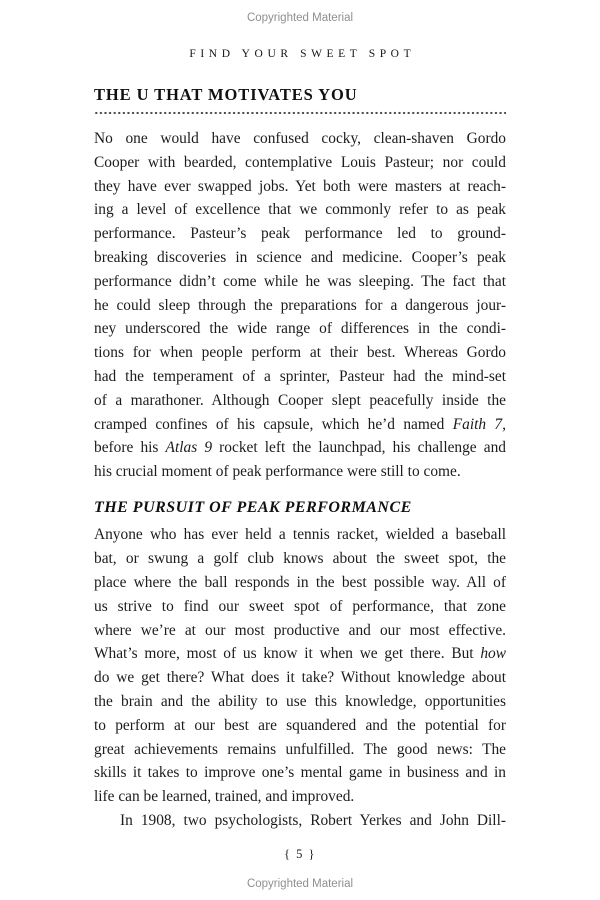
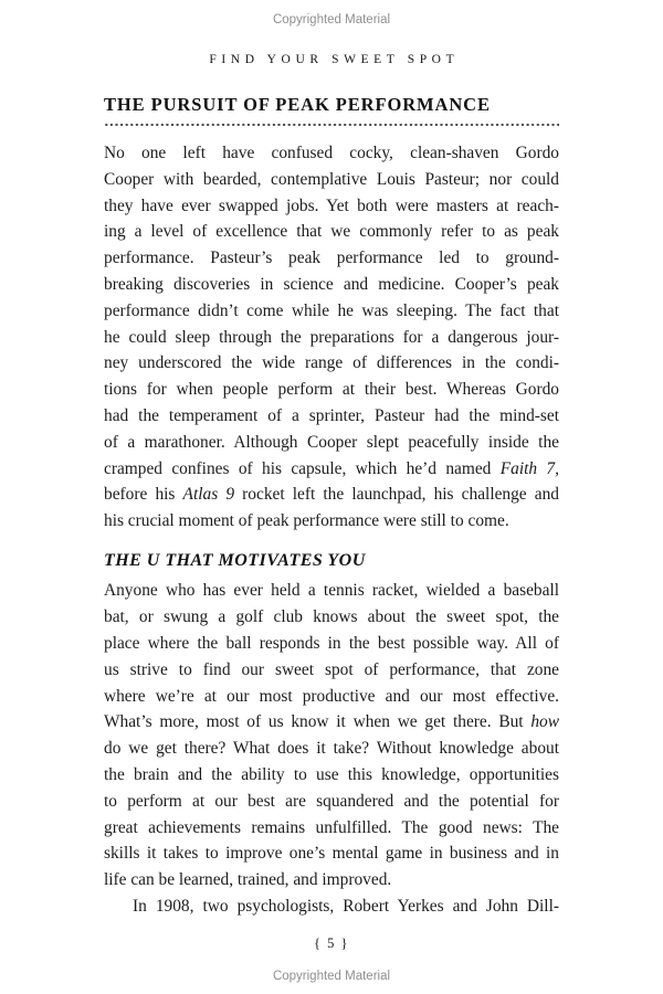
  Copyrighted Material
  FIND YOUR SWEET SPOT
- THE U THAT MOTIVATES YOU
+ THE PURSUIT OF PEAK PERFORMANCE
- No one would have confused cocky, clean-shaven Gordo
+ No one left have confused cocky, clean-shaven Gordo
  Cooper with bearded, contemplative Louis Pasteur; nor could
  they have ever swapped jobs. Yet both were masters at reach-
  ing a level of excellence that we commonly refer to as peak
  performance. Pasteur’s peak performance led to ground-
  breaking discoveries in science and medicine. Cooper’s peak
  performance didn’t come while he was sleeping. The fact that
  he could sleep through the preparations for a dangerous jour-
  ney underscored the wide range of differences in the condi-
  tions for when people perform at their best. Whereas Gordo
  had the temperament of a sprinter, Pasteur had the mind-set
  of a marathoner. Although Cooper slept peacefully inside the
  cramped confines of his capsule, which he’d named Faith 7,
  before his Atlas 9 rocket left the launchpad, his challenge and
  his crucial moment of peak performance were still to come.
- THE PURSUIT OF PEAK PERFORMANCE
+ THE U THAT MOTIVATES YOU
  Anyone who has ever held a tennis racket, wielded a baseball
  bat, or swung a golf club knows about the sweet spot, the
  place where the ball responds in the best possible way. All of
  us strive to find our sweet spot of performance, that zone
  where we’re at our most productive and our most effective.
  What’s more, most of us know it when we get there. But how
  do we get there? What does it take? Without knowledge about
  the brain and the ability to use this knowledge, opportunities
  to perform at our best are squandered and the potential for
  great achievements remains unfulfilled. The good news: The
  skills it takes to improve one’s mental game in business and in
  life can be learned, trained, and improved.
  In 1908, two psychologists, Robert Yerkes and John Dill-
  { 5 }
  Copyrighted Material
